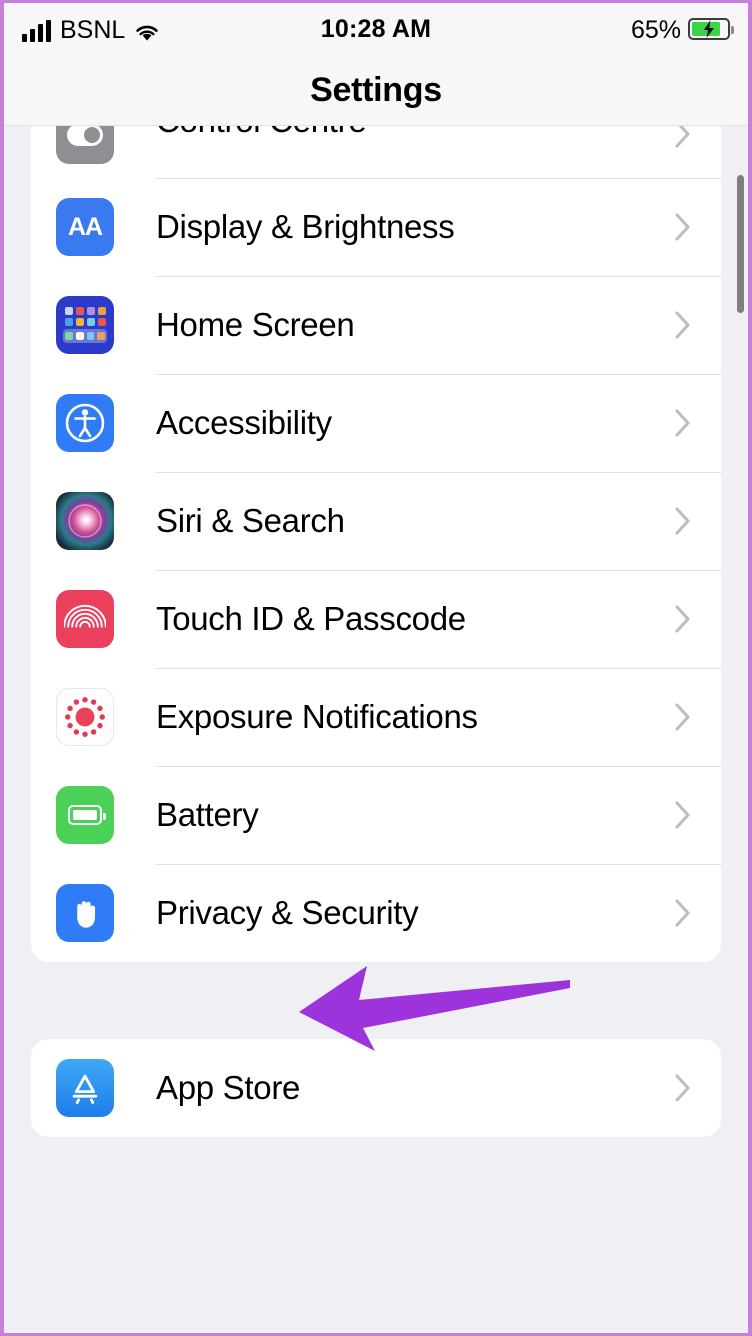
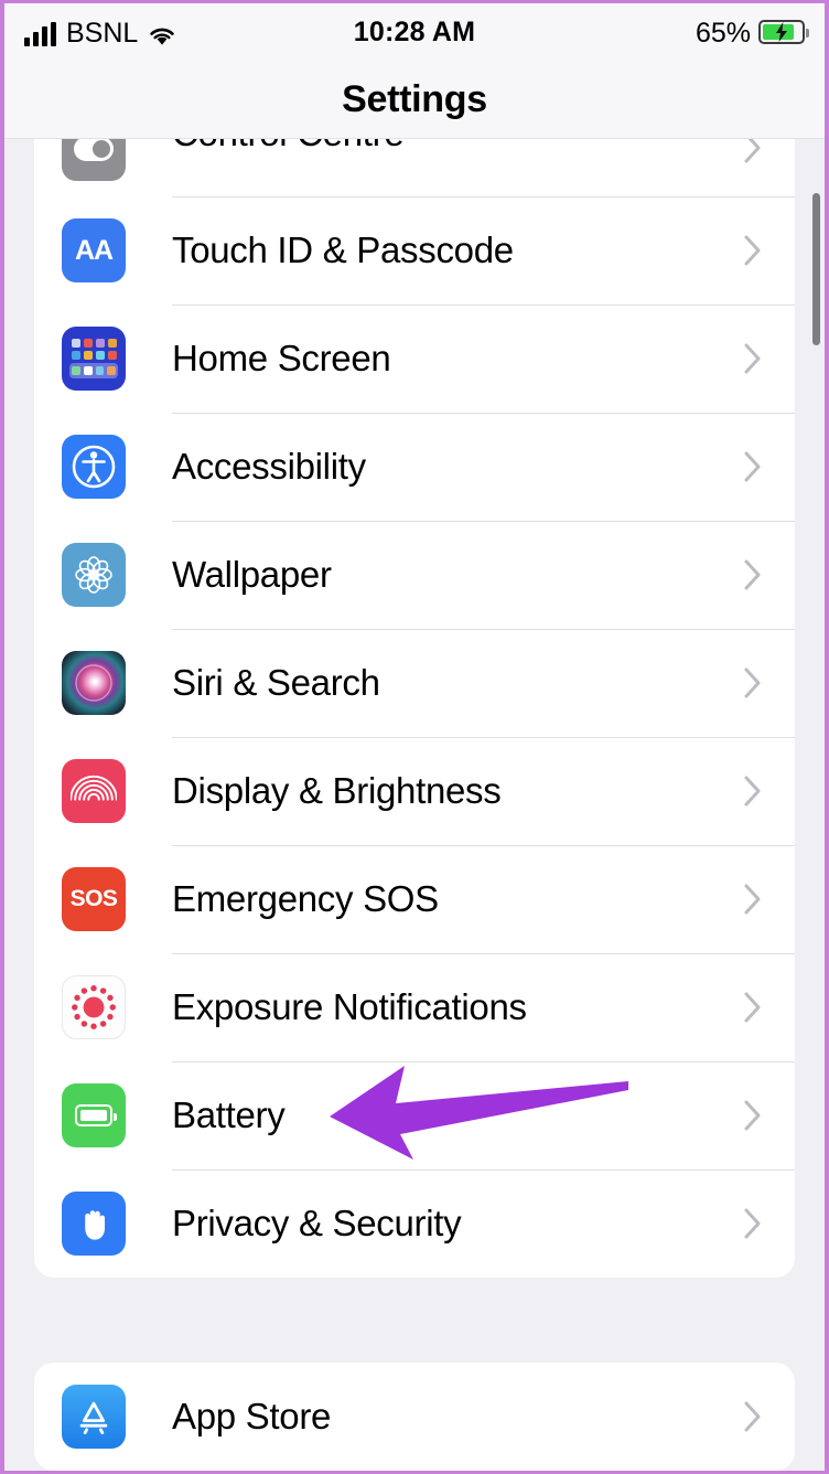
  BSNL
  10:28 AM
  65%
  Settings
  AA
- Display & Brightness
+ Touch ID & Passcode
  Home Screen
  Accessibility
+ Wallpaper
  Siri & Search
- Touch ID & Passcode
+ Display & Brightness
+ SOS
+ Emergency SOS
  Exposure Notifications
  Battery
  Privacy & Security
  App Store
